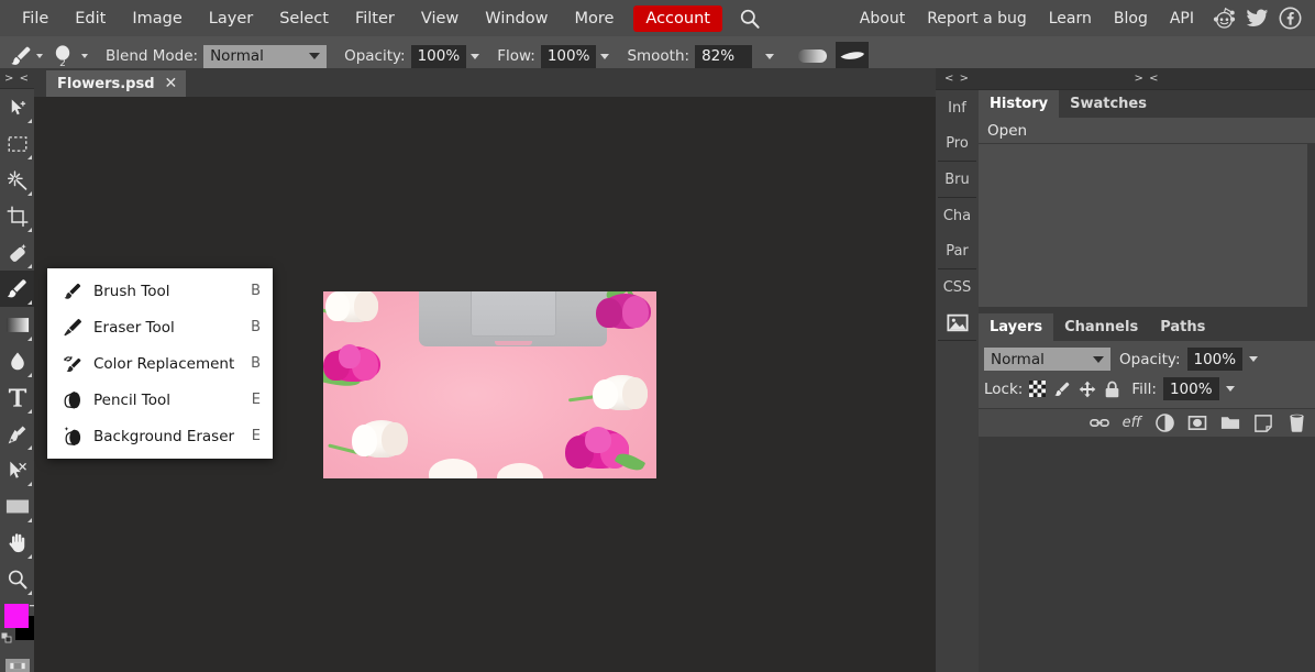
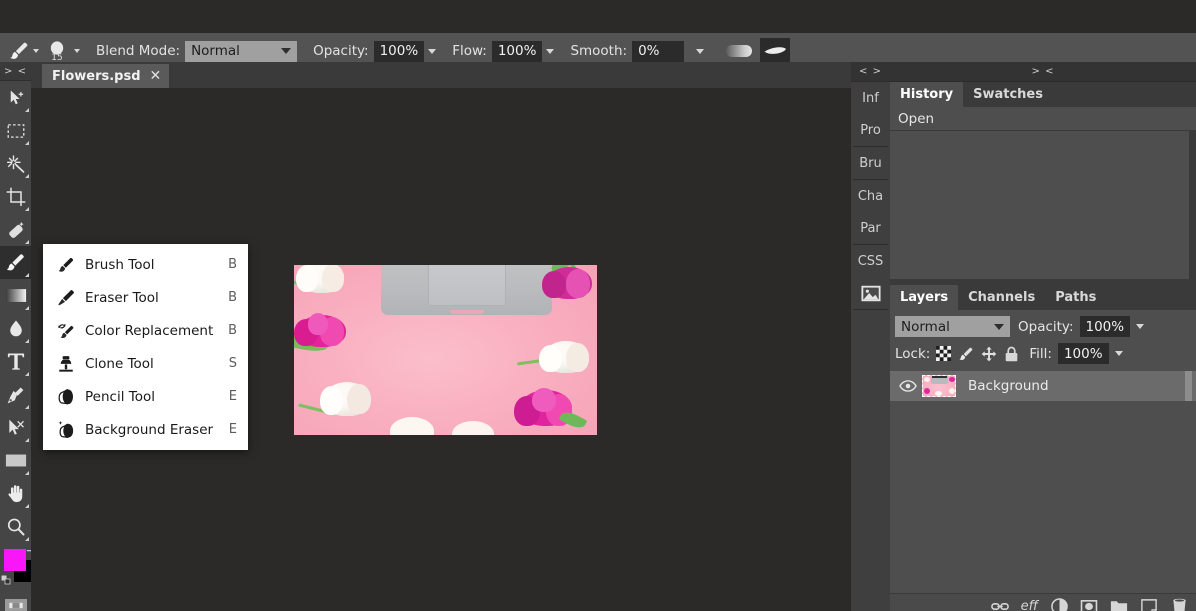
- File
- Edit
- Image
- Layer
- Select
- Filter
- View
- Window
- More
- Account
- About
- Report a bug
- Learn
- Blog
- API
- 2
+ 15
  Blend Mode:
  Normal
  Opacity:
  100%
  Flow:
  100%
  Smooth:
- 82%
+ 0%
  > <
  Flowers.psd
  ✕
  Brush Tool
  B
  Eraser Tool
  B
  Color Replacement
  B
+ Clone Tool
+ S
  Pencil Tool
  E
  Background Eraser
  E
  < >
  Inf
  Pro
  Bru
  Cha
  Par
  CSS
  > <
  History
  Swatches
  Open
  Layers
  Channels
  Paths
  Normal
  Opacity:
  100%
  Lock:
  Fill:
  100%
+ Background
  eff
